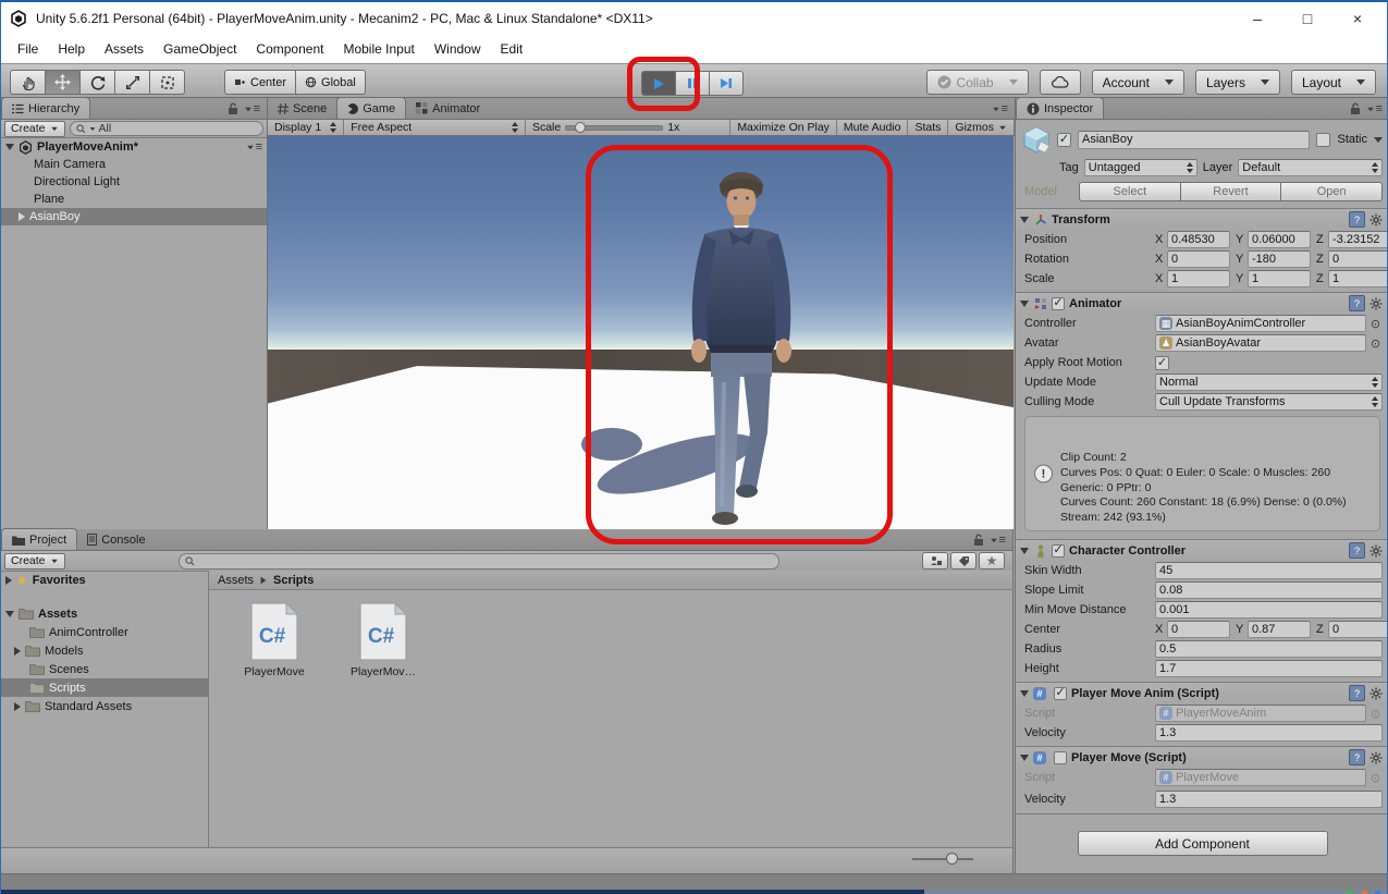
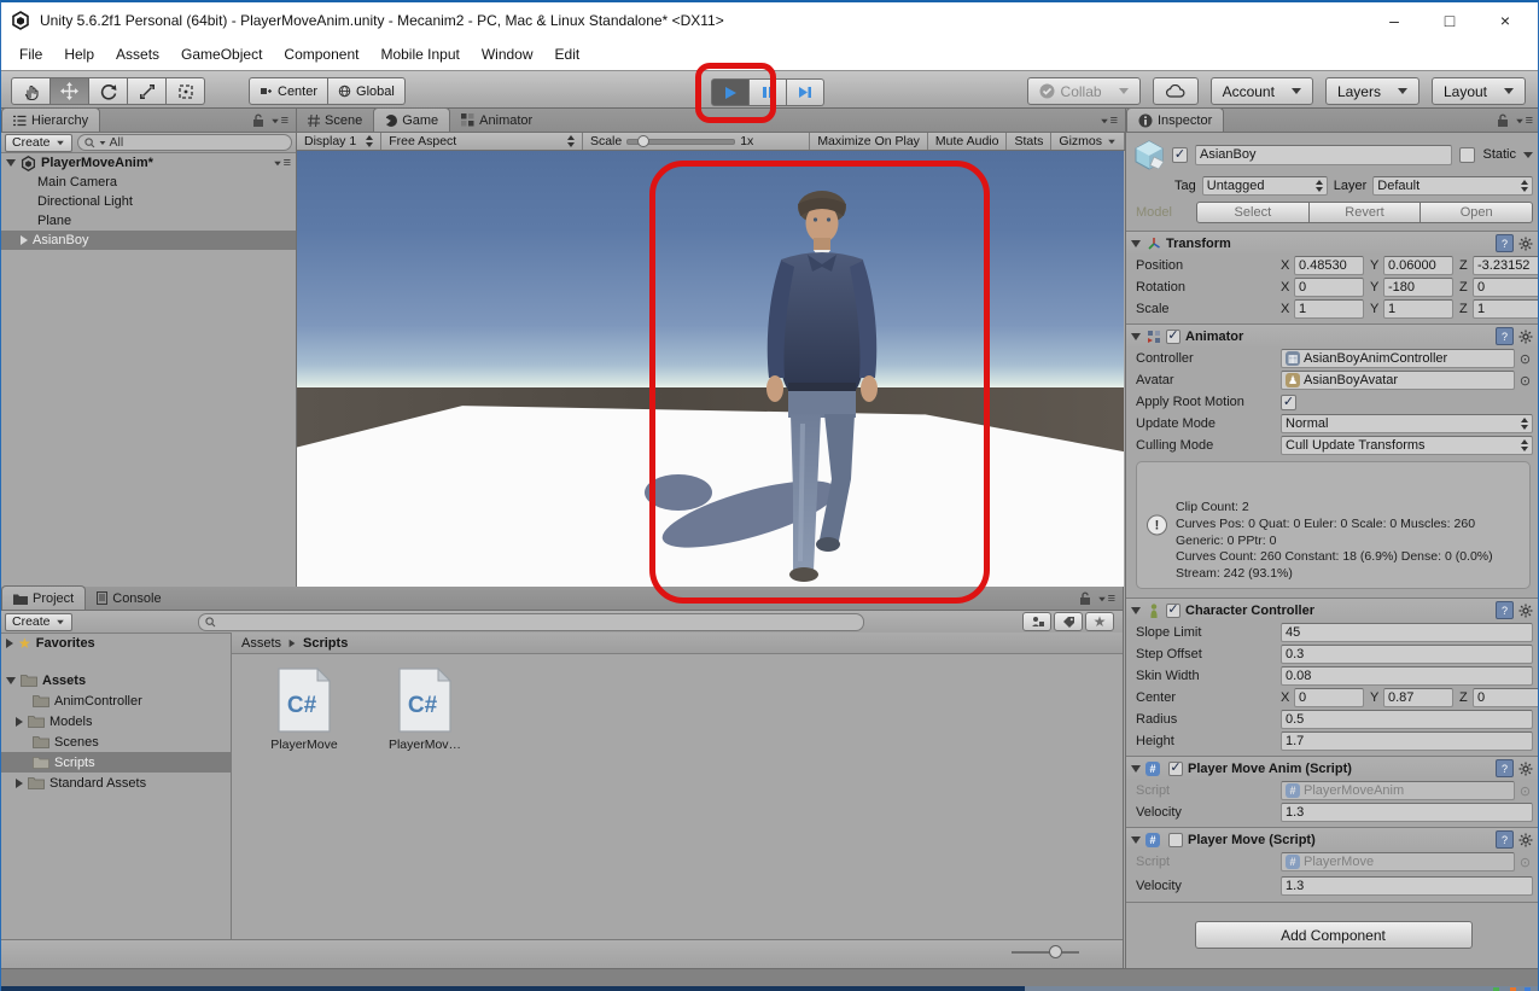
  Unity 5.6.2f1 Personal (64bit) - PlayerMoveAnim.unity - Mecanim2 - PC, Mac & Linux Standalone* <DX11>
  –
  □
  ×
  File
  Help
  Assets
  GameObject
  Component
  Mobile Input
  Window
  Edit
  Center
  Global
  Collab
  Account
  Layers
  Layout
  Hierarchy
  ≡
  Create
  All
  PlayerMoveAnim*
  ≡
  Main Camera
  Directional Light
  Plane
  AsianBoy
  Scene
  Game
  Animator
  ≡
  Display 1
  Free Aspect
  Scale
  1x
  Maximize On Play
  Mute Audio
  Stats
  Gizmos
  Project
  Console
  ≡
  Create
  ★
  ★
  Favorites
  Assets
  AnimController
  Models
  Scenes
  Scripts
  Standard Assets
  Assets
  Scripts
  C#
  PlayerMove
  C#
  PlayerMov…
  Inspector
  ≡
  AsianBoy
  Static
  Tag
  Untagged
  Layer
  Default
  Model
  Select
  Revert
  Open
  Transform
  ?
  Position
  X
  0.48530
  Y
  0.06000
  Z
  -3.23152
  Rotation
  X
  0
  Y
  -180
  Z
  0
  Scale
  X
  1
  Y
  1
  Z
  1
  Animator
  ?
  Controller
  ▦
  AsianBoyAnimController
  ⊙
  Avatar
  ♟
  AsianBoyAvatar
  ⊙
  Apply Root Motion
  Update Mode
  Normal
  Culling Mode
  Cull Update Transforms
  !
  Clip Count: 2
  Curves Pos: 0 Quat: 0 Euler: 0 Scale: 0 Muscles: 260 Generic: 0 PPtr: 0
  Curves Count: 260 Constant: 18 (6.9%) Dense: 0 (0.0%) Stream: 242 (93.1%)
  Character Controller
  ?
- Skin Width
+ Slope Limit
  45
+ Step Offset
+ 0.3
- Slope Limit
+ Skin Width
  0.08
- Min Move Distance
- 0.001
  Center
  X
  0
  Y
  0.87
  Z
  0
  Radius
  0.5
  Height
  1.7
  #
  Player Move Anim (Script)
  ?
  Script
  #
  PlayerMoveAnim
  ⊙
  Velocity
  1.3
  #
  Player Move (Script)
  ?
  Script
  #
  PlayerMove
  ⊙
  Velocity
  1.3
  Add Component
